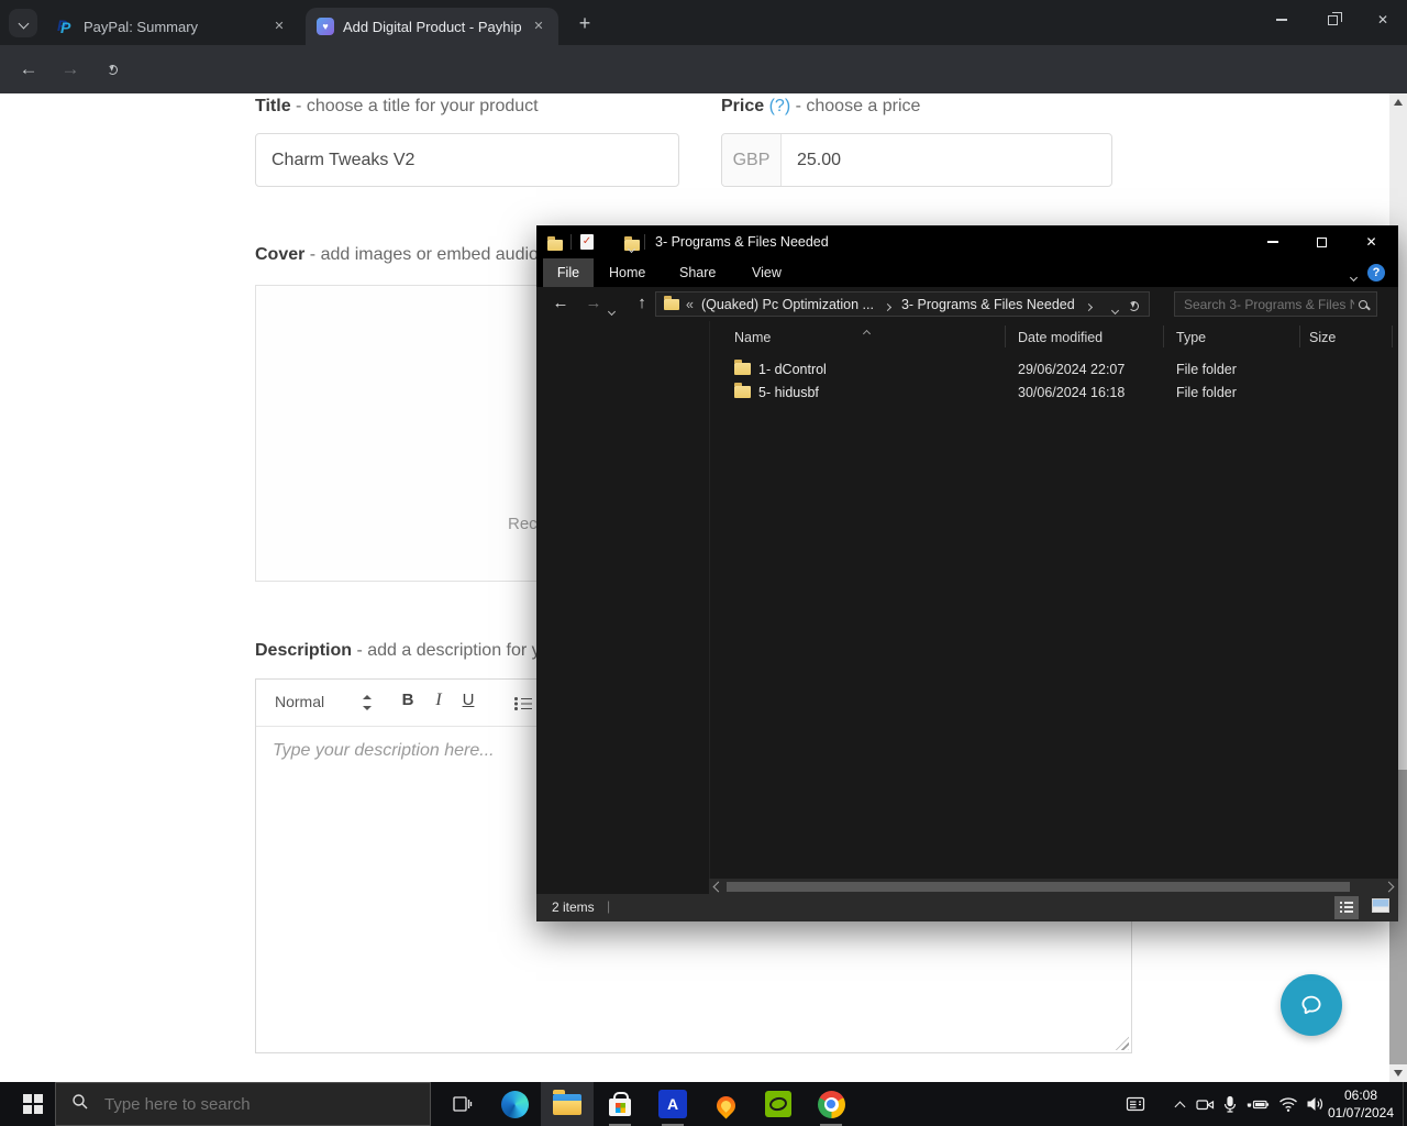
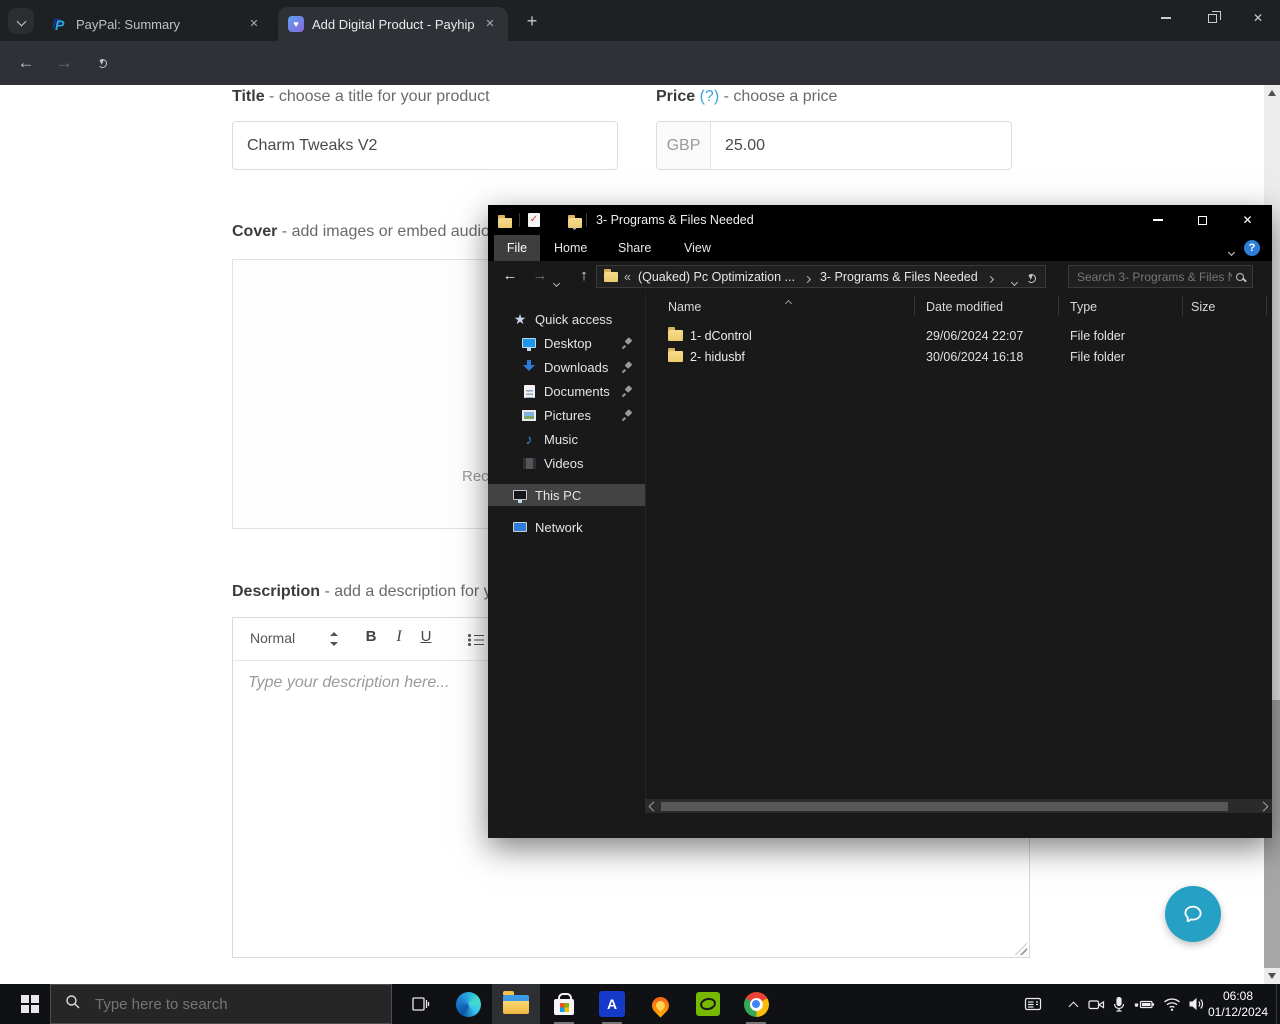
  P
  PayPal: Summary
  ✕
  ♥
  Add Digital Product - Payhip
  ✕
  +
  ✕
  ←
  →
  Title - choose a title for your product
  Charm Tweaks V2
  Price (?) - choose a price
  GBP
  25.00
  Cover - add images or embed audio
  Rec
  Description - add a description for
  Normal
  B
  I
  U
  Type your description here...
  ✓
  3- Programs & Files Needed
  ✕
  File
  Home
  Share
  View
  ?
  ←
  →
  ↑
  «
  (Quaked) Pc Optimization ...
  3- Programs & Files Needed
  Search 3- Programs & Files
+ ★
+ Quick access
+ Desktop
+ Downloads
+ Documents
+ Pictures
+ ♪
+ Music
+ Videos
+ This PC
+ Network
  Name
  Date modified
  Type
  Size
  1- dControl
  29/06/2024 22:07
  File folder
- 5- hidusbf
+ 2- hidusbf
  30/06/2024 16:18
  File folder
- 2 items
- |
  Type here to search
  A
  06:08
- 01/07/2024
+ 01/12/2024
